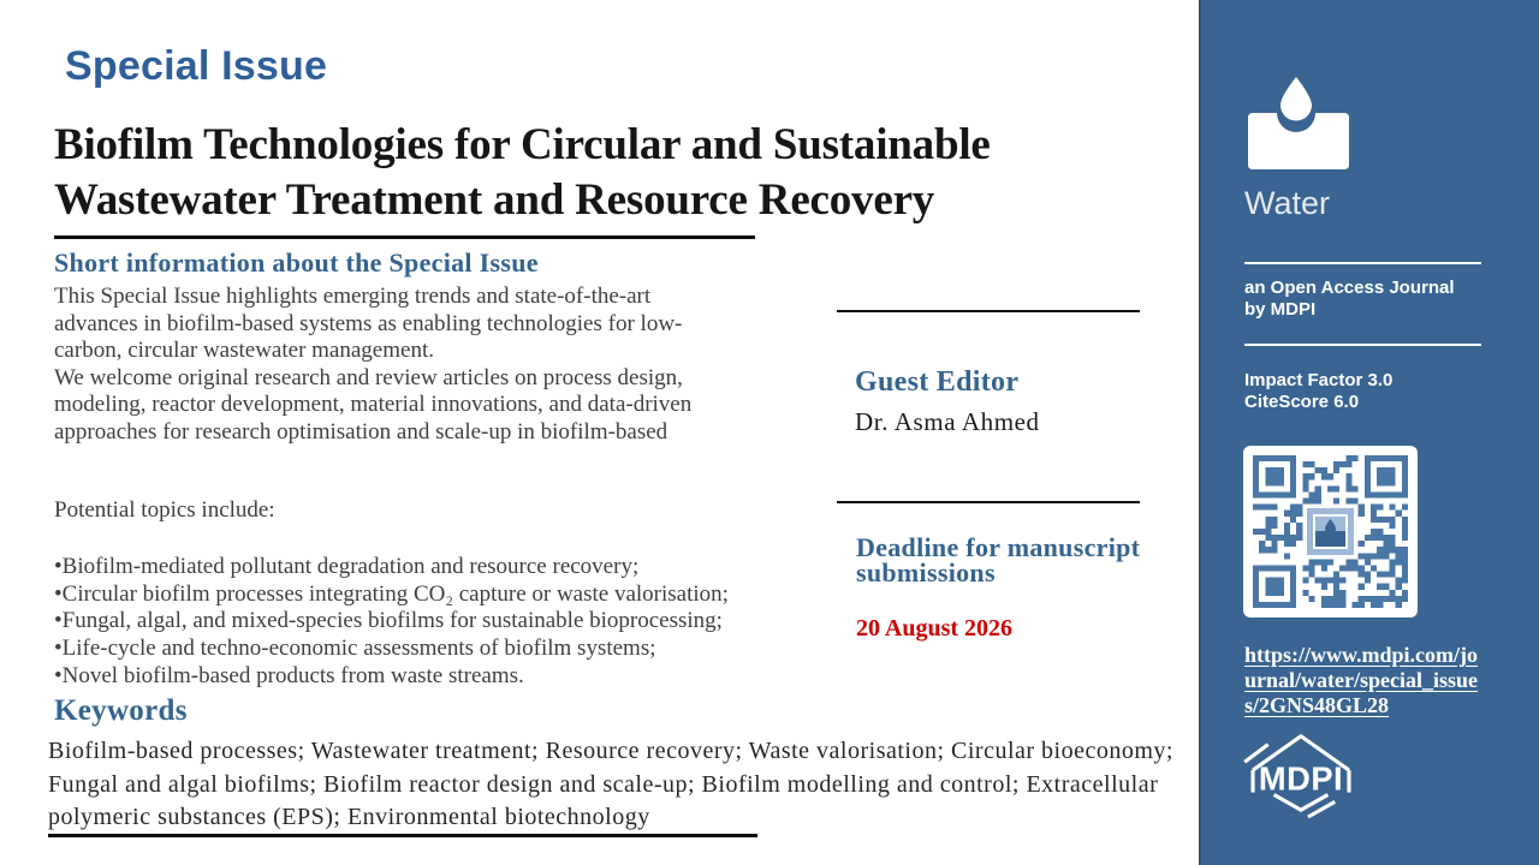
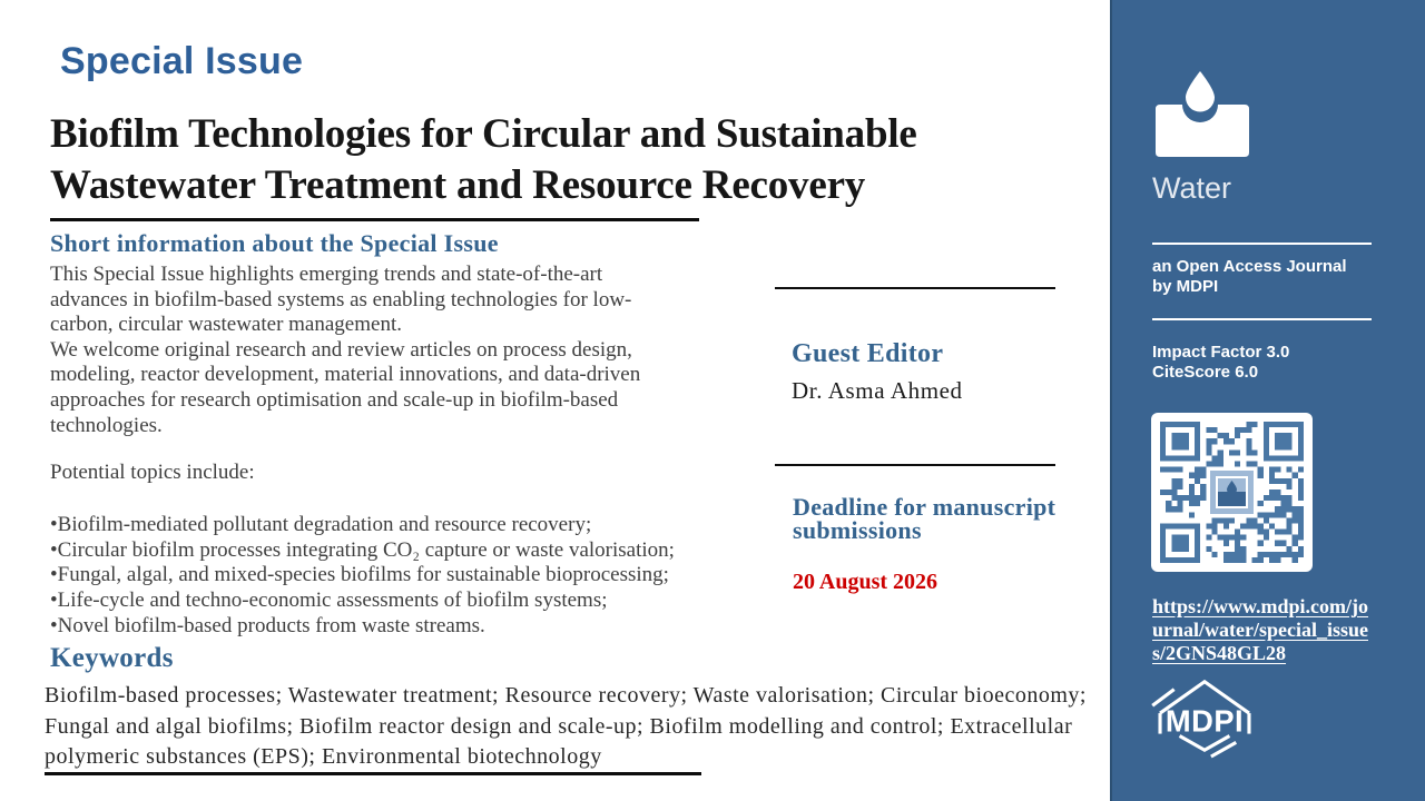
  Special Issue
  Biofilm Technologies for Circular and Sustainable
  Wastewater Treatment and Resource Recovery
  Short information about the Special Issue
  This Special Issue highlights emerging trends and state-of-the-art
  advances in biofilm-based systems as enabling technologies for low-
  carbon, circular wastewater management.
  We welcome original research and review articles on process design,
  modeling, reactor development, material innovations, and data-driven
  approaches for research optimisation and scale-up in biofilm-based
+ technologies.
  Potential topics include:
  •Biofilm-mediated pollutant degradation and resource recovery;
  •Circular biofilm processes integrating CO₂ capture or waste valorisation;
  •Fungal, algal, and mixed-species biofilms for sustainable bioprocessing;
  •Life-cycle and techno-economic assessments of biofilm systems;
  •Novel biofilm-based products from waste streams.
  Keywords
  Biofilm-based processes; Wastewater treatment; Resource recovery; Waste valorisation; Circular bioeconomy;
  Fungal and algal biofilms; Biofilm reactor design and scale-up; Biofilm modelling and control; Extracellular
  polymeric substances (EPS); Environmental biotechnology
  Guest Editor
  Dr. Asma Ahmed
  Deadline for manuscript
  submissions
  20 August 2026
  Water
  an Open Access Journal
  by MDPI
  Impact Factor 3.0
  CiteScore 6.0
  https://www.mdpi.com/jo
  urnal/water/special_issue
  s/2GNS48GL28
  MDPI
